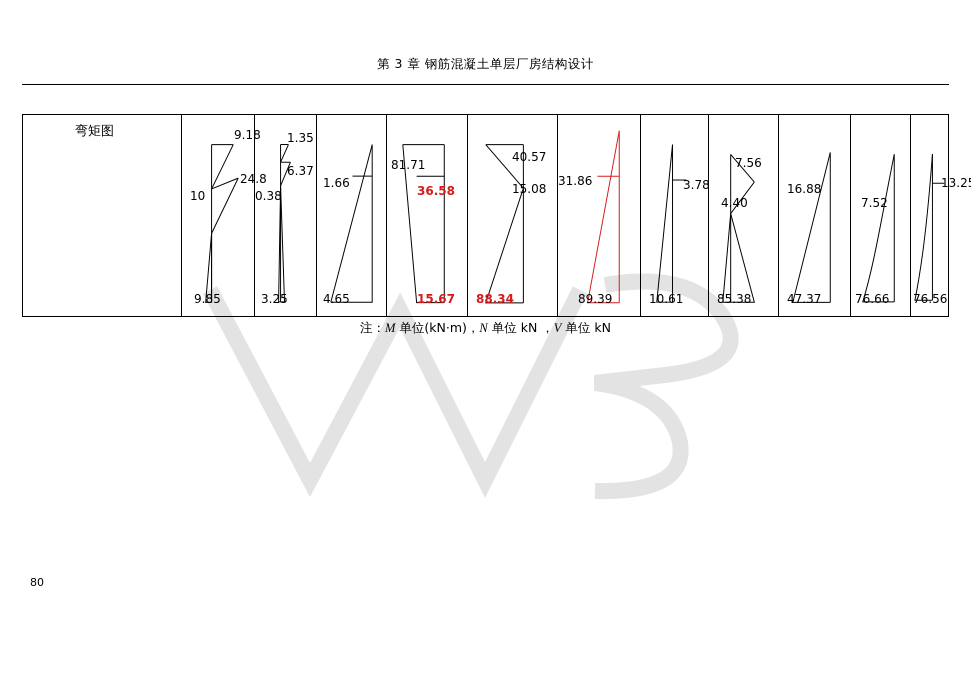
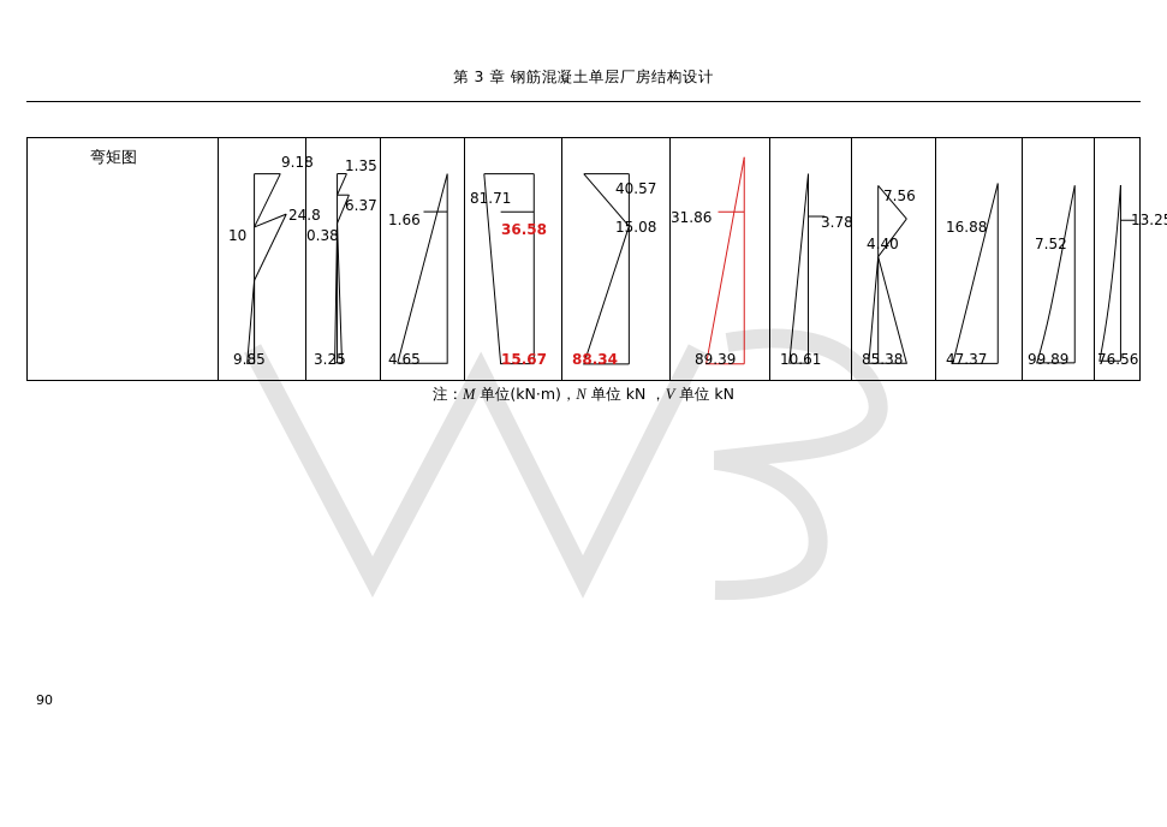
  第 3 章 钢筋混凝土单层厂房结构设计
  弯矩图
  9.18
  24.8
  10
  9.85
  1.35
  6.37
  0.38
  3.25
  1.66
  4.65
  81.71
  36.58
  15.67
  40.57
  15.08
  88.34
  31.86
  89.39
  3.78
  10.61
  7.56
  4.40
  85.38
  16.88
  47.37
  7.52
- 76.66
+ 99.89
  13.2
  76.56
  注：M 单位(kN·m)，N 单位 kN ，V 单位 kN
- 80
+ 90
